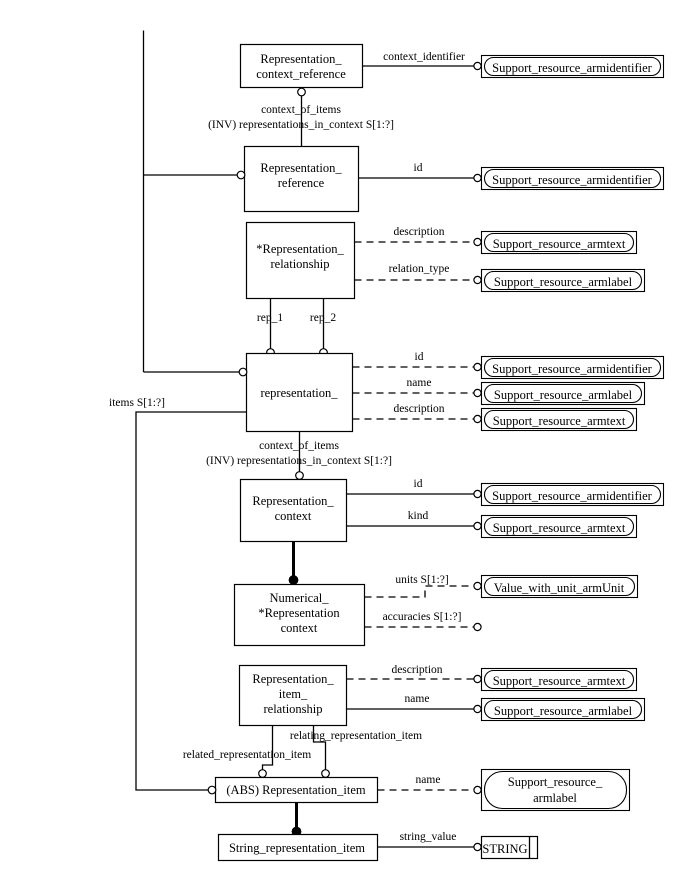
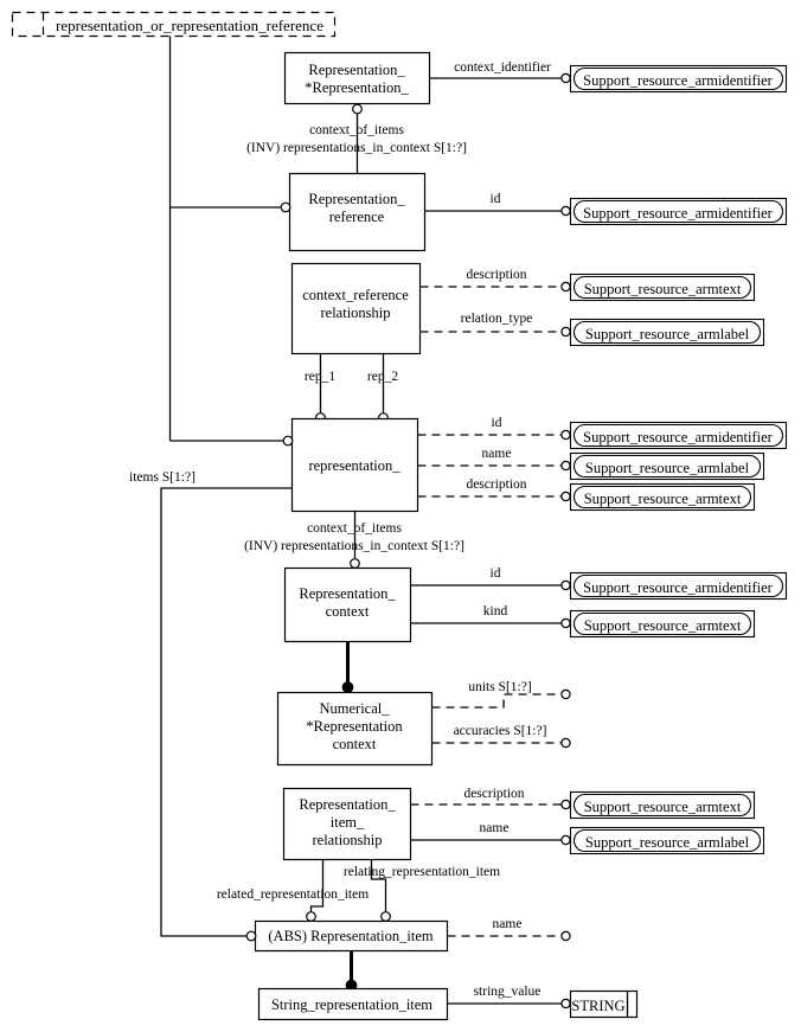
+ representation_or_representation_reference
  Representation_
- context_reference
+ *Representation_
  context_identifier
  Support_resource_armidentifier
  context_of_items
  (INV) representations_in_context S[1:?]
  Representation_
  reference
  id
  Support_resource_armidentifier
- *Representation_
+ context_reference
  relationship
  description
  Support_resource_armtext
  relation_type
  Support_resource_armlabel
  rep_1
  rep_2
  representation_
  id
  Support_resource_armidentifier
  name
  Support_resource_armlabel
  description
  Support_resource_armtext
  items S[1:?]
  context_of_items
  (INV) representations_in_context S[1:?]
  Representation_
  context
  id
  Support_resource_armidentifier
  kind
  Support_resource_armtext
  Numerical_
  *Representation
  context
  units S[1:?]
- Value_with_unit_armUnit
  accuracies S[1:?]
  Representation_
  item_
  relationship
  description
  Support_resource_armtext
  name
  Support_resource_armlabel
  related_representation_item
  relating_representation_item
  (ABS) Representation_item
  name
- Support_resource_
- armlabel
  String_representation_item
  string_value
  STRING
